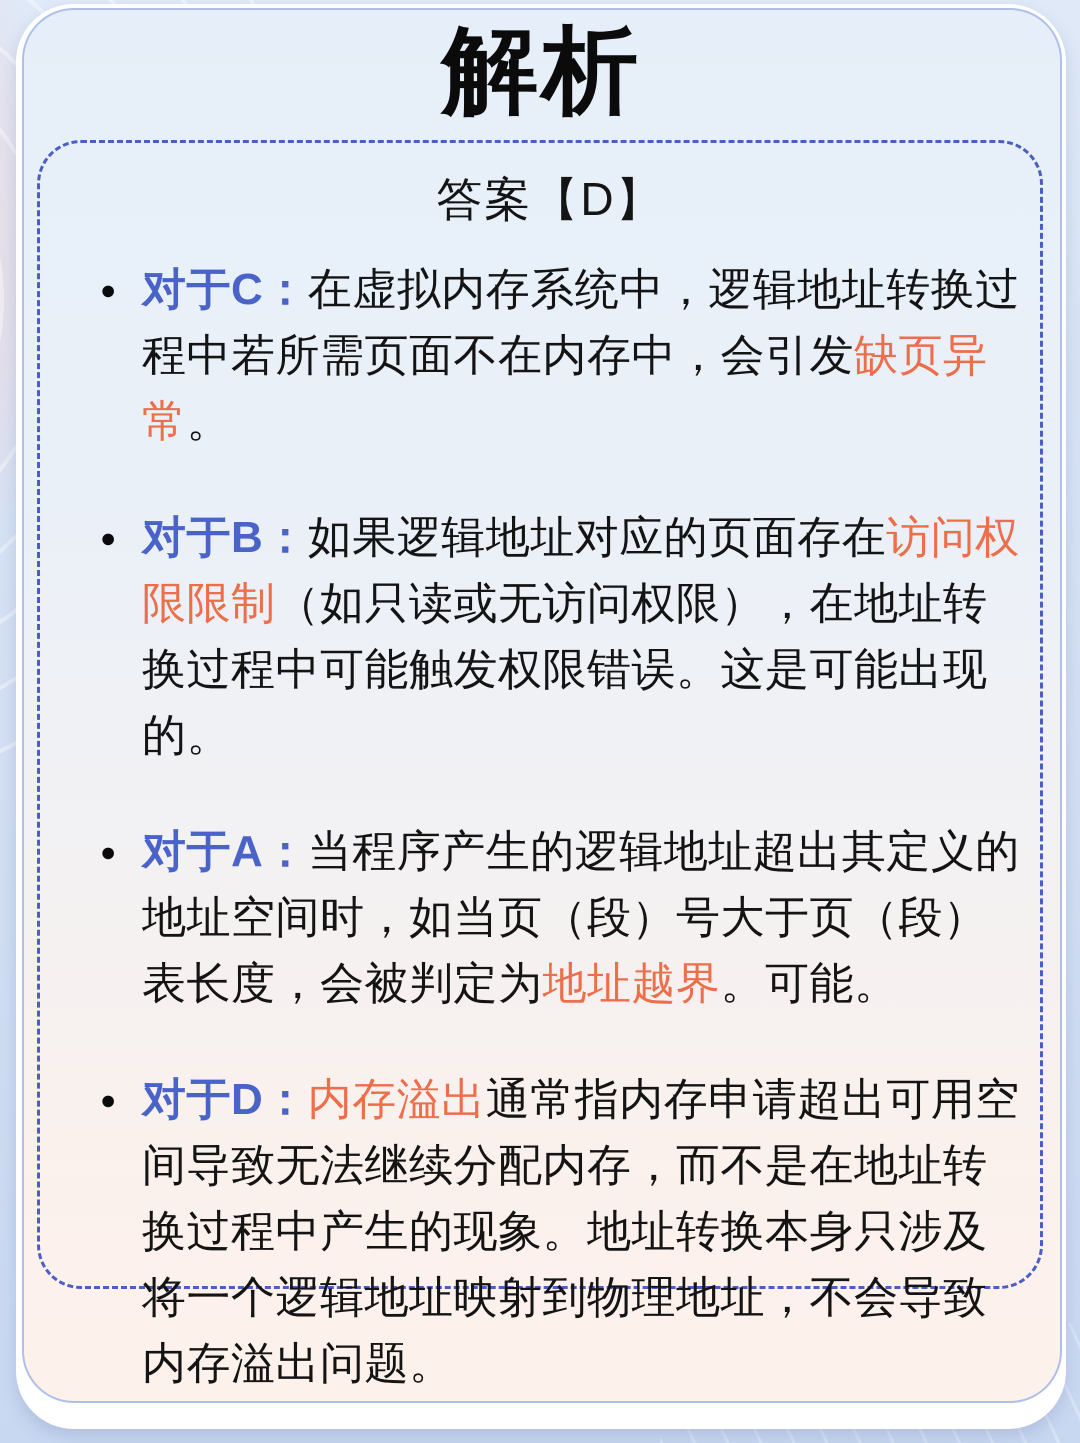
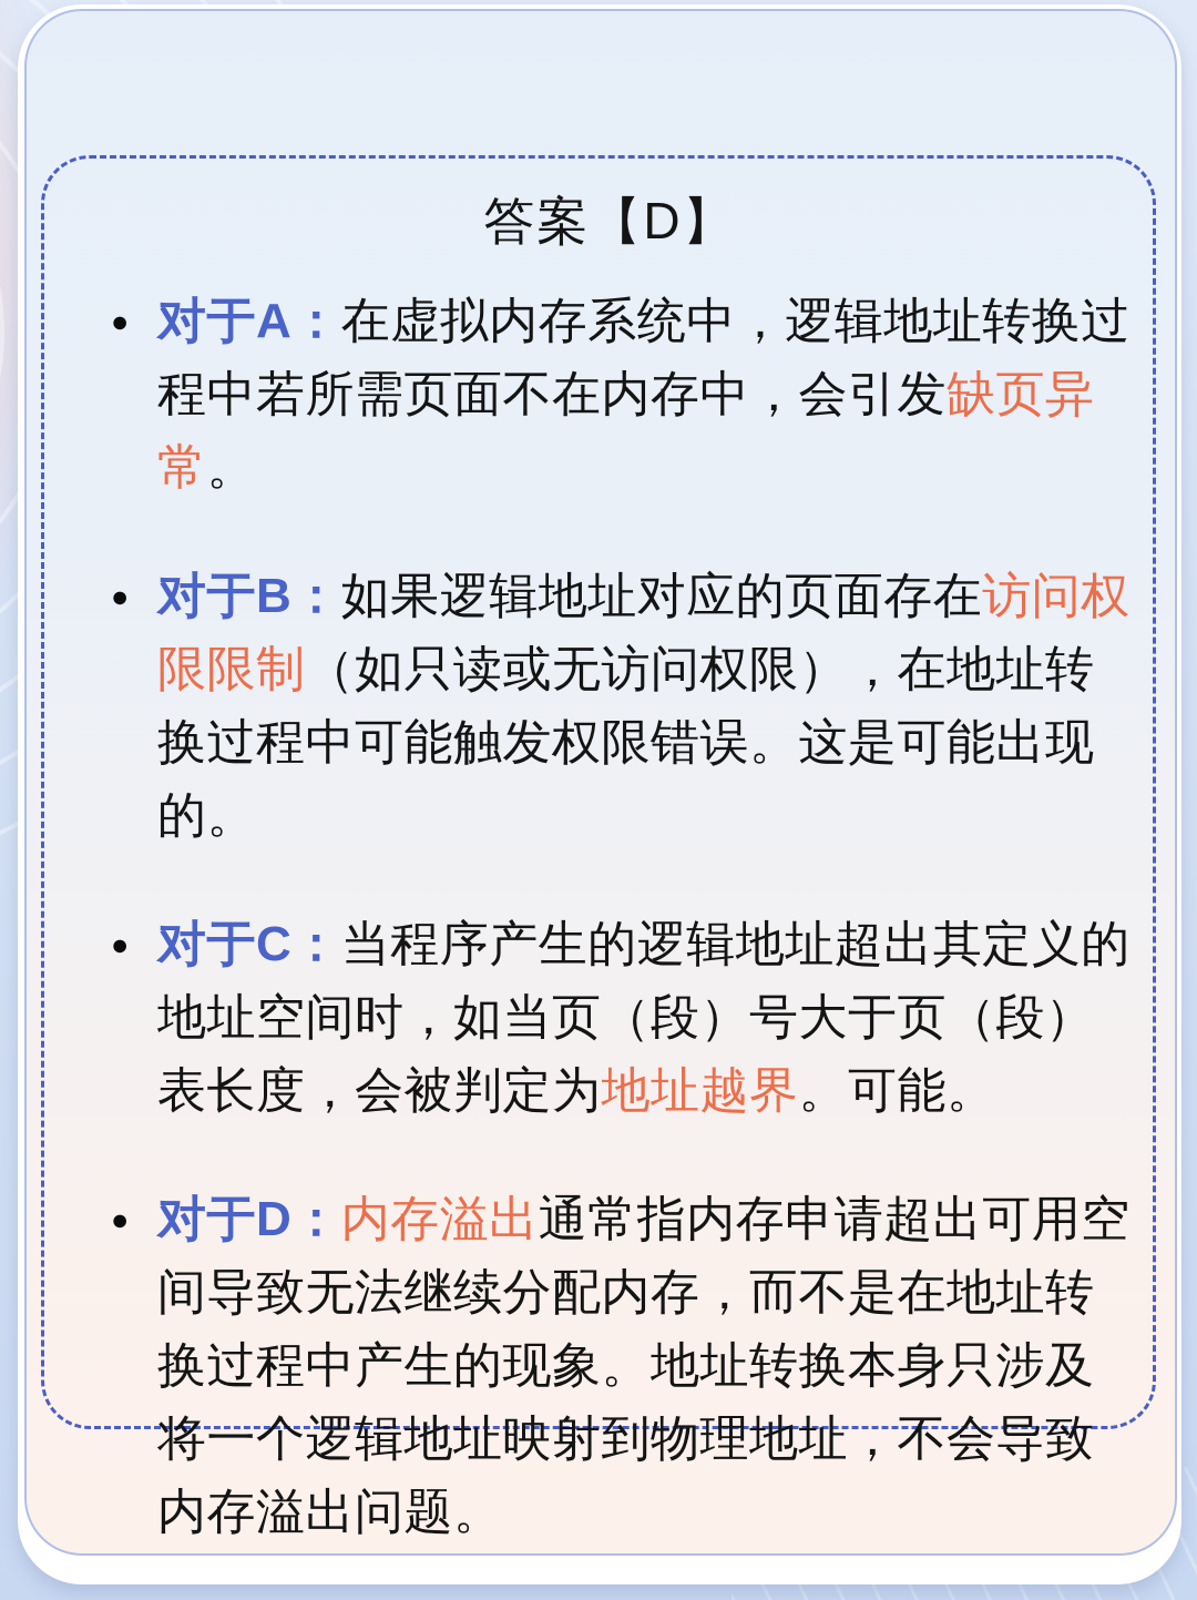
- 解析
  答案【D】
  ●
- 对于C：在虚拟内存系统中，逻辑地址转换过程中若所需页面不在内存中，会引发缺页异常。
+ 对于A：在虚拟内存系统中，逻辑地址转换过程中若所需页面不在内存中，会引发缺页异常。
  ●
  对于B：如果逻辑地址对应的页面存在访问权限限制（如只读或无访问权限），在地址转换过程中可能触发权限错误。这是可能出现的。
  ●
- 对于A：当程序产生的逻辑地址超出其定义的地址空间时，如当页（段）号大于页（段）表长度，会被判定为地址越界。可能。
+ 对于C：当程序产生的逻辑地址超出其定义的地址空间时，如当页（段）号大于页（段）表长度，会被判定为地址越界。可能。
  ●
  对于D：内存溢出通常指内存申请超出可用空间导致无法继续分配内存，而不是在地址转换过程中产生的现象。地址转换本身只涉及将一个逻辑地址映射到物理地址，不会导致内存溢出问题。
